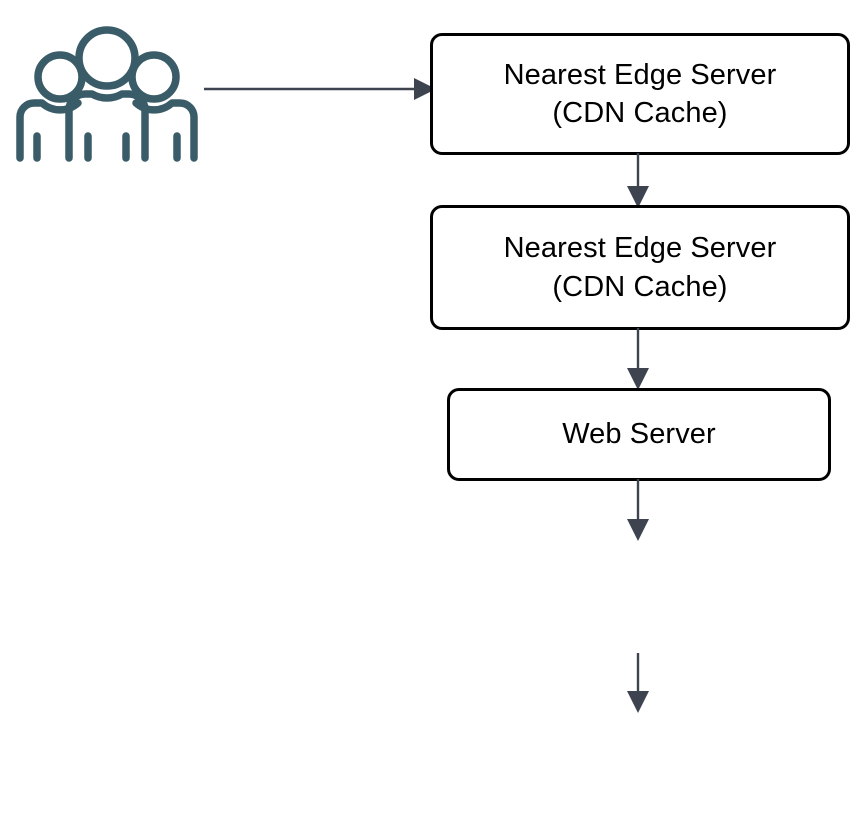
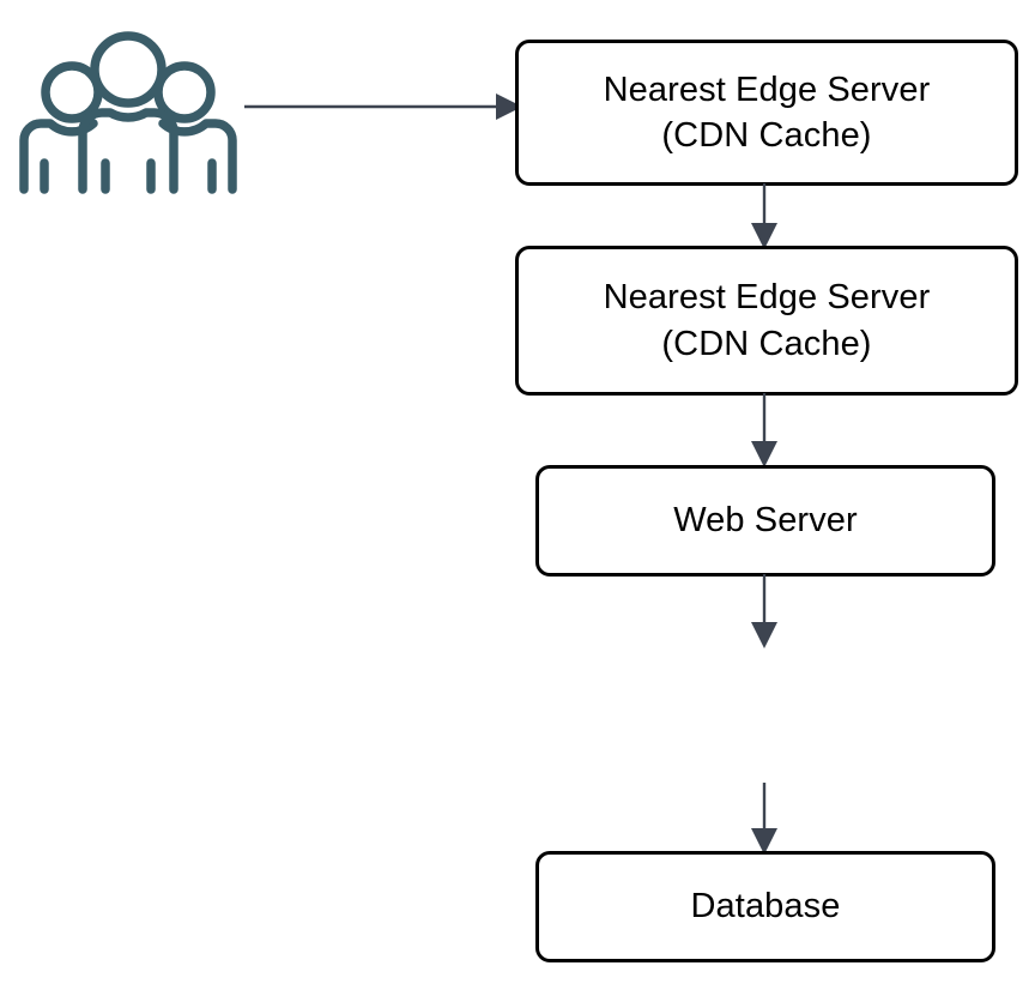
  Nearest Edge Server
  (CDN Cache)
  Nearest Edge Server
  (CDN Cache)
  Web Server
+ Database
